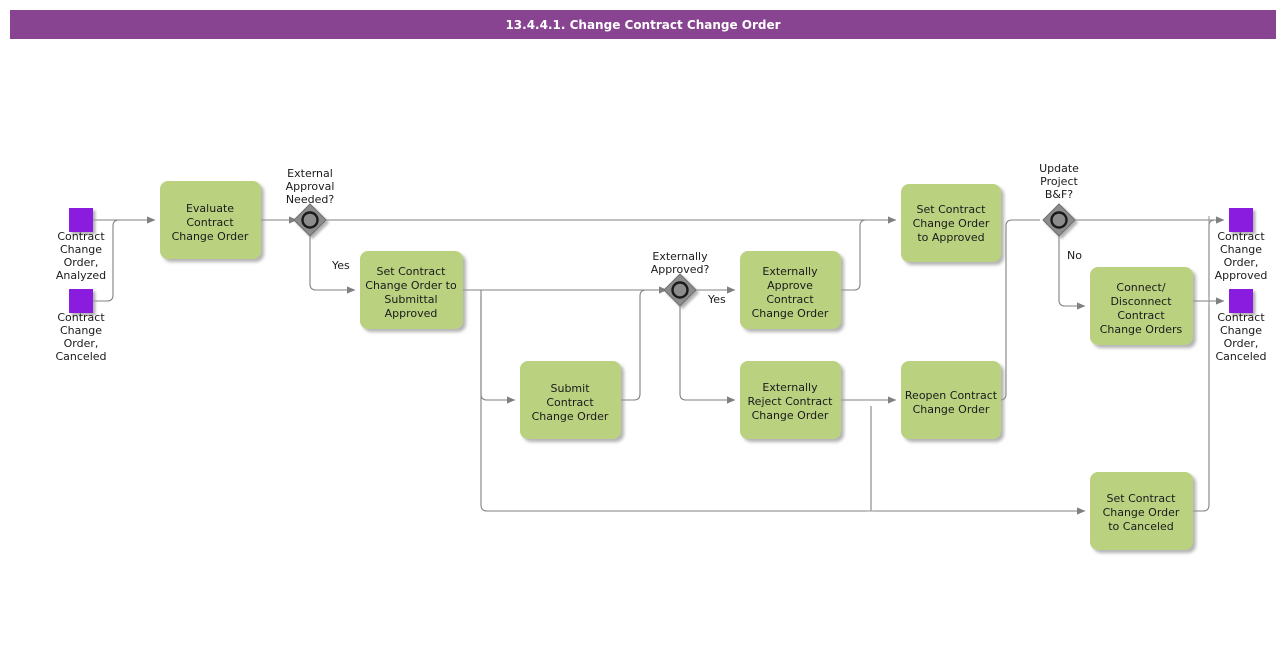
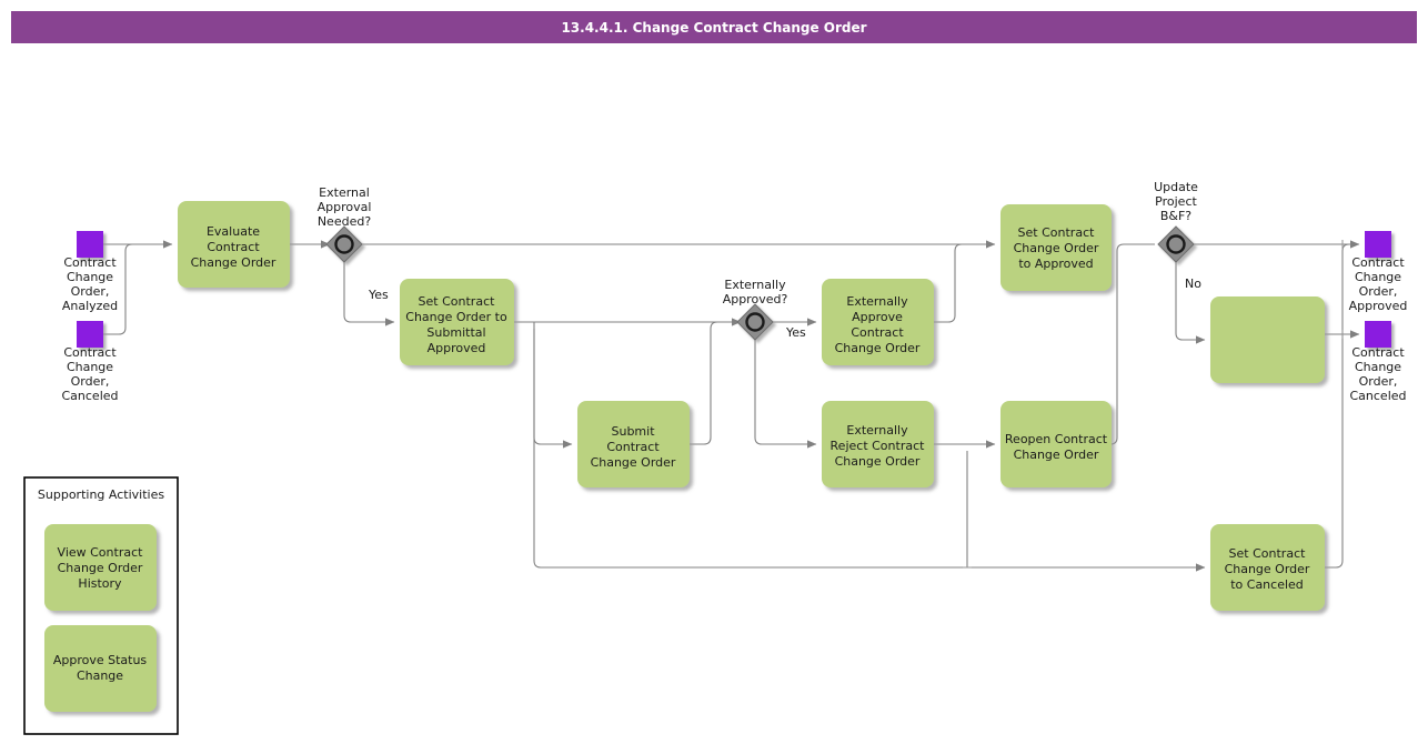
  13.4.4.1. Change Contract Change Order
  Contract Change Order, Analyzed
  Contract Change Order, Canceled
  Contract Change Order, Approved
  Contract Change Order, Canceled
  Evaluate Contract Change Order
  Set Contract Change Order to Submittal Approved
  Submit Contract Change Order
  Externally Approve Contract Change Order
  Externally Reject Contract Change Order
  Set Contract Change Order to Approved
  Reopen Contract Change Order
- Connect/ Disconnect Contract Change Orders
  Set Contract Change Order to Canceled
  External Approval Needed?
  Externally Approved?
  Update Project B&F?
  Yes
  Yes
  No
+ Supporting Activities
+ View Contract Change Order History
+ Approve Status Change
